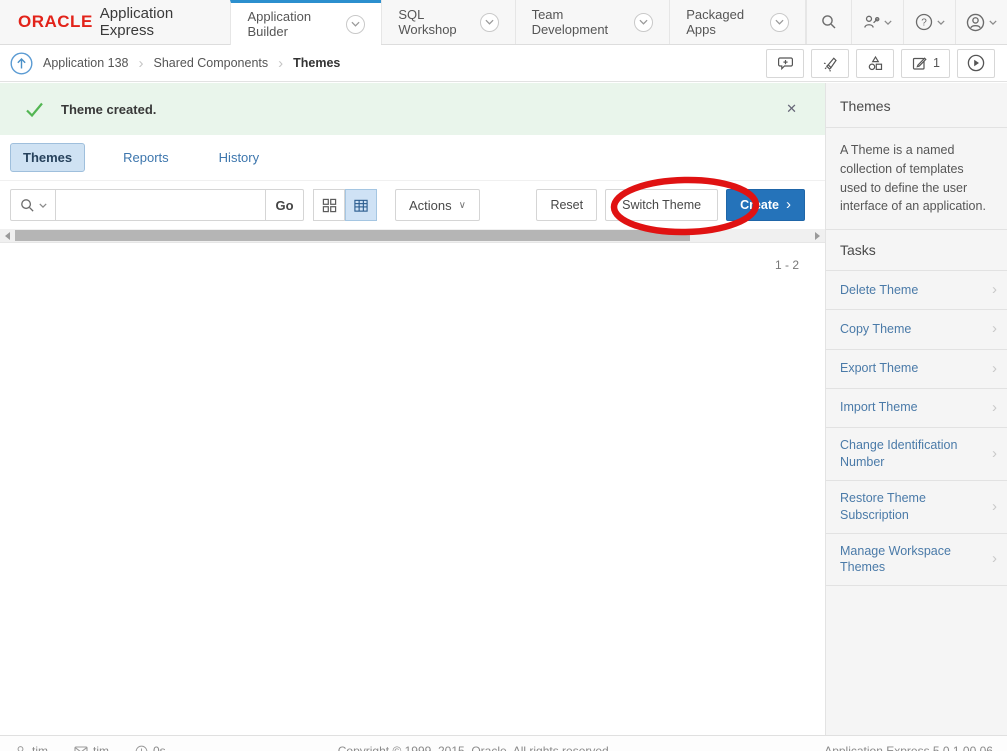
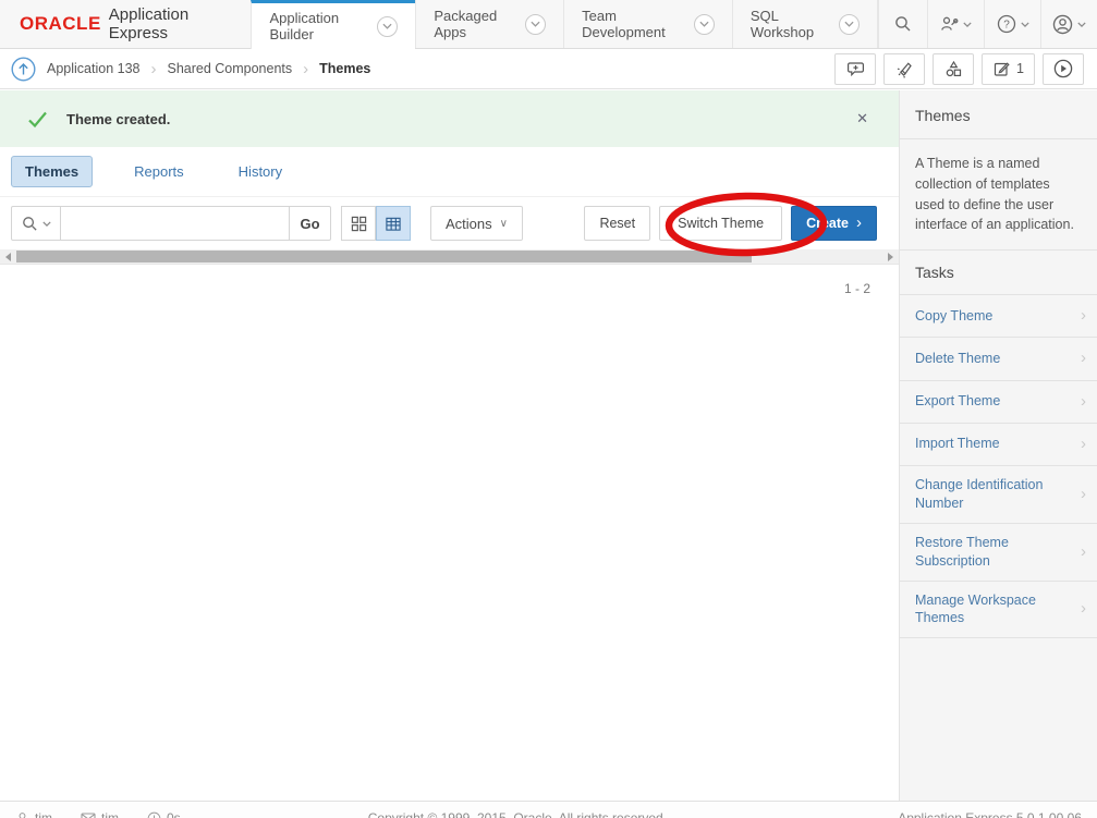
  ORACLE
  Application Express
  Application Builder
- SQL Workshop
+ Packaged Apps
  Team Development
- Packaged Apps
+ SQL Workshop
  ?
  Application 138
  ›
  Shared Components
  ›
  Themes
  1
  Theme created.
  ✕
  Themes
  Reports
  History
  Go
  Actions
  ∨
  Reset
  Switch Theme
  Crate
  ›
  1 - 2
  Themes
  A Theme is a named collection of templates used to define the user interface of an application.
  Tasks
- Delete Theme
+ Copy Theme
  ›
- Copy Theme
+ Delete Theme
  ›
  Export Theme
  ›
  Import Theme
  ›
  Change Identification Number
  ›
  Restore Theme Subscription
  ›
  Manage Workspace Themes
  ›
